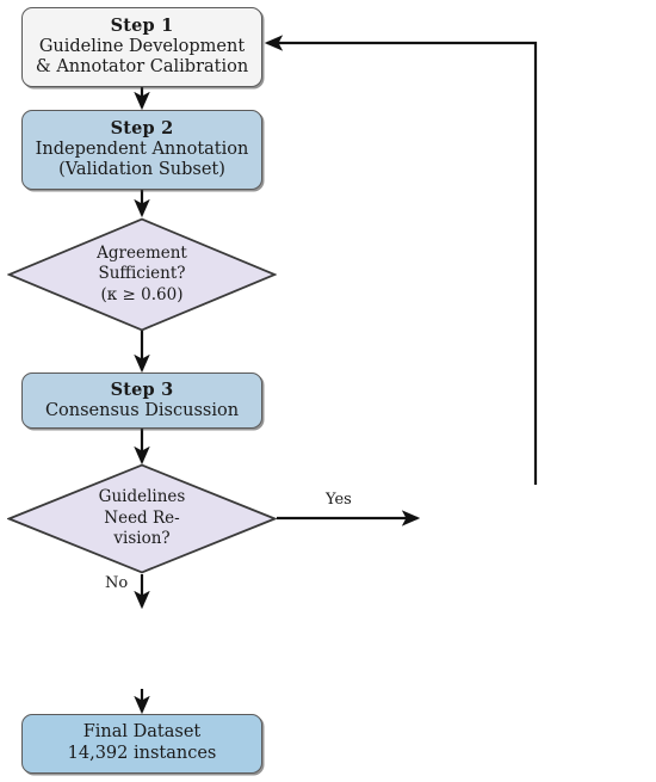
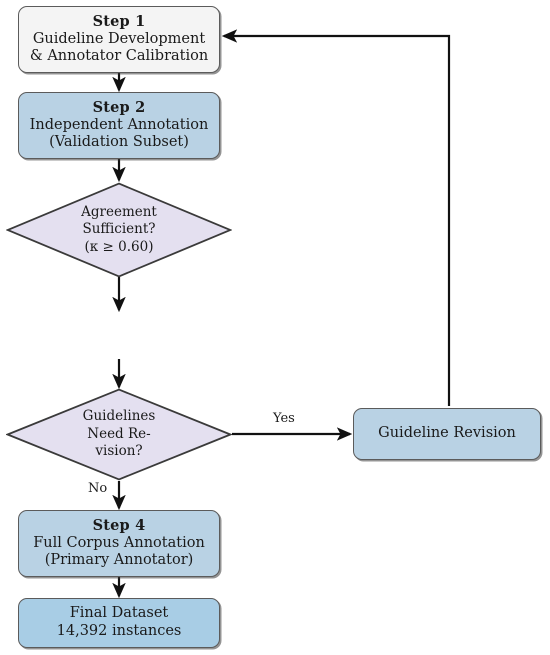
  Step 1
  Guideline Development
  & Annotator Calibration
  Step 2
  Independent Annotation
  (Validation Subset)
  Agreement
  Sufficient?
  (κ ≥ 0.60)
- Step 3
- Consensus Discussion
  Guidelines
  Need Re-
  vision?
+ Guideline Revision
+ Step 4
+ Full Corpus Annotation
+ (Primary Annotator)
  Final Dataset
  14,392 instances
  Yes
  No
